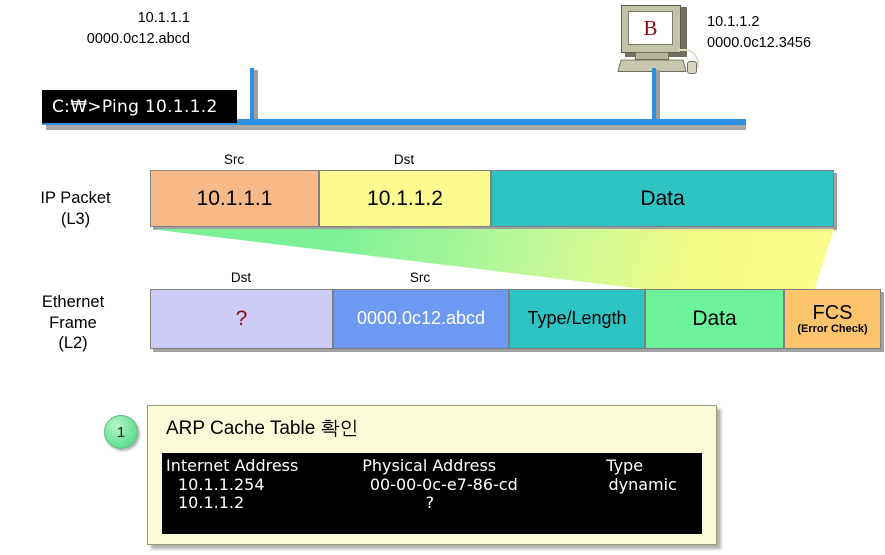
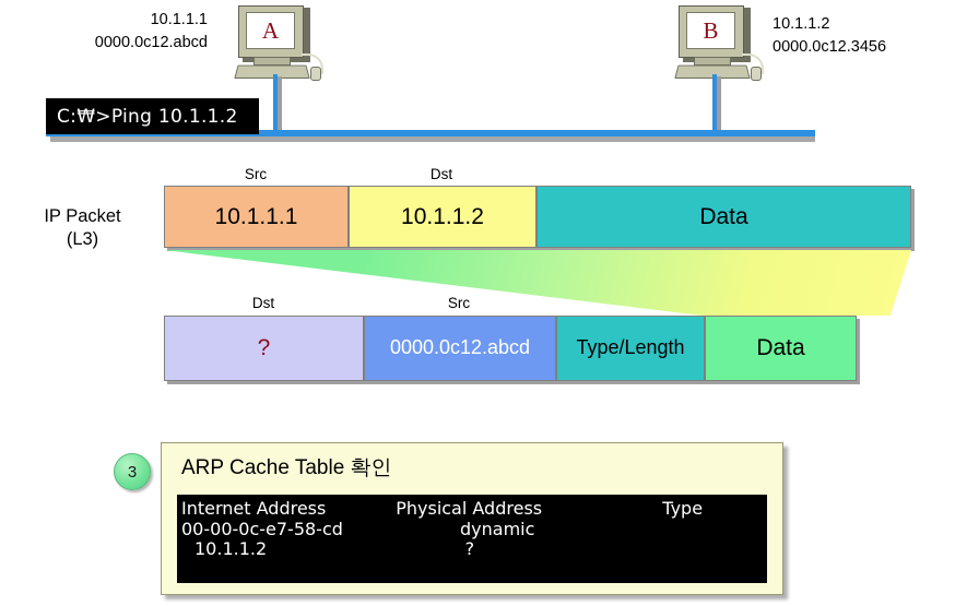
  10.1.1.1
  0000.0c12.abcd
+ A
  B
  10.1.1.2
  0000.0c12.3456
  C:₩>Ping 10.1.1.2
  IP Packet
  (L3)
  Src
  Dst
  10.1.1.1
  10.1.1.2
  Data
- Ethernet
- Frame
- (L2)
  Dst
  Src
  ?
  0000.0c12.abcd
  Type/Length
  Data
- FCS
- (Error Check)
- 1
+ 3
  ARP Cache Table 확인
  Internet Address
  Physical Address
  Type
- 10.1.1.254
- 00-00-0c-e7-86-cd
+ 00-00-0c-e7-58-cd
  dynamic
  10.1.1.2
  ?
